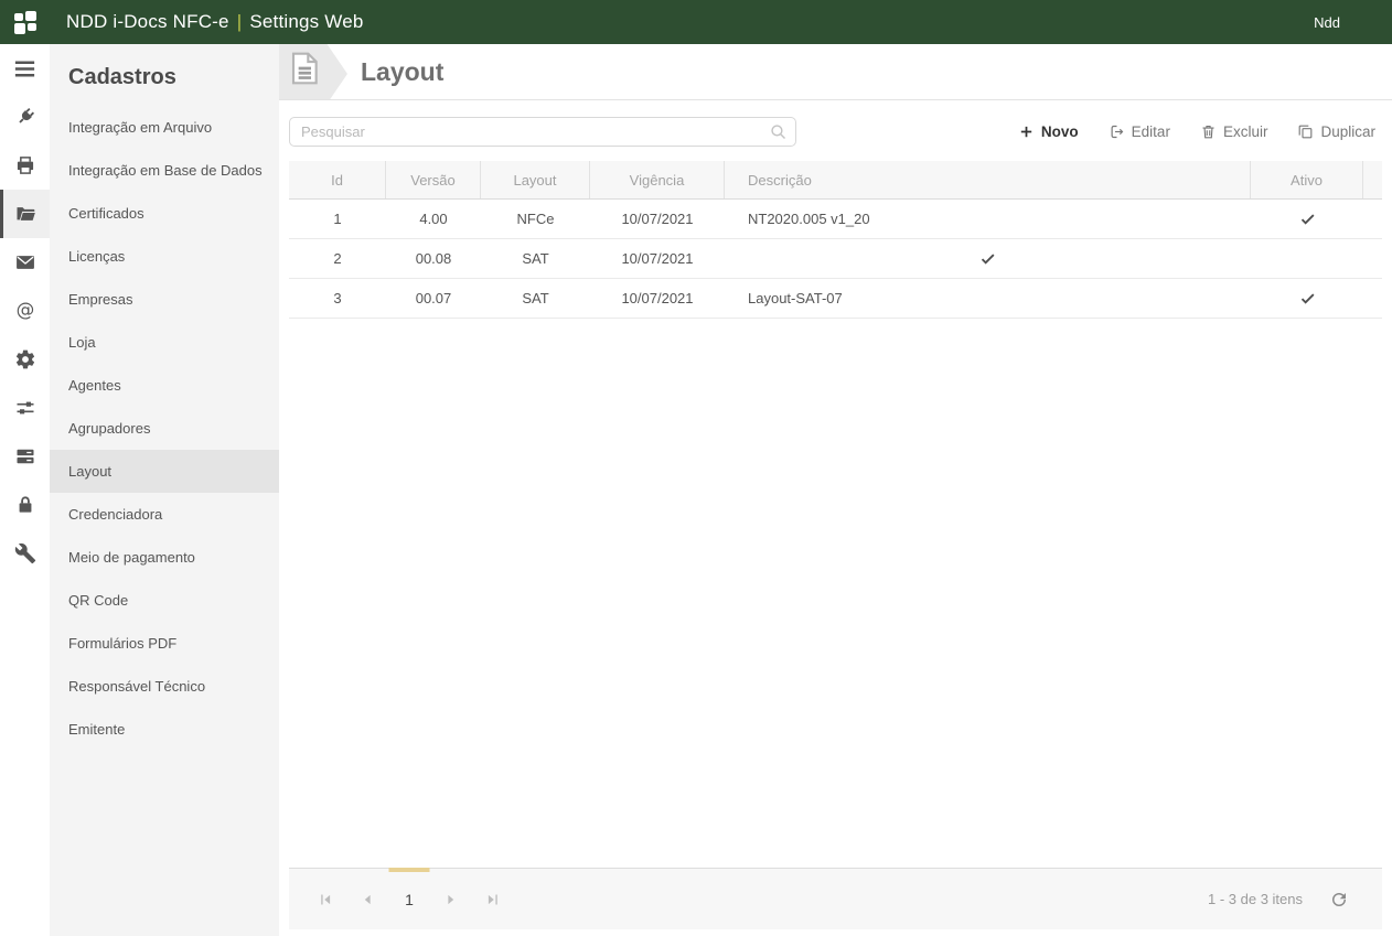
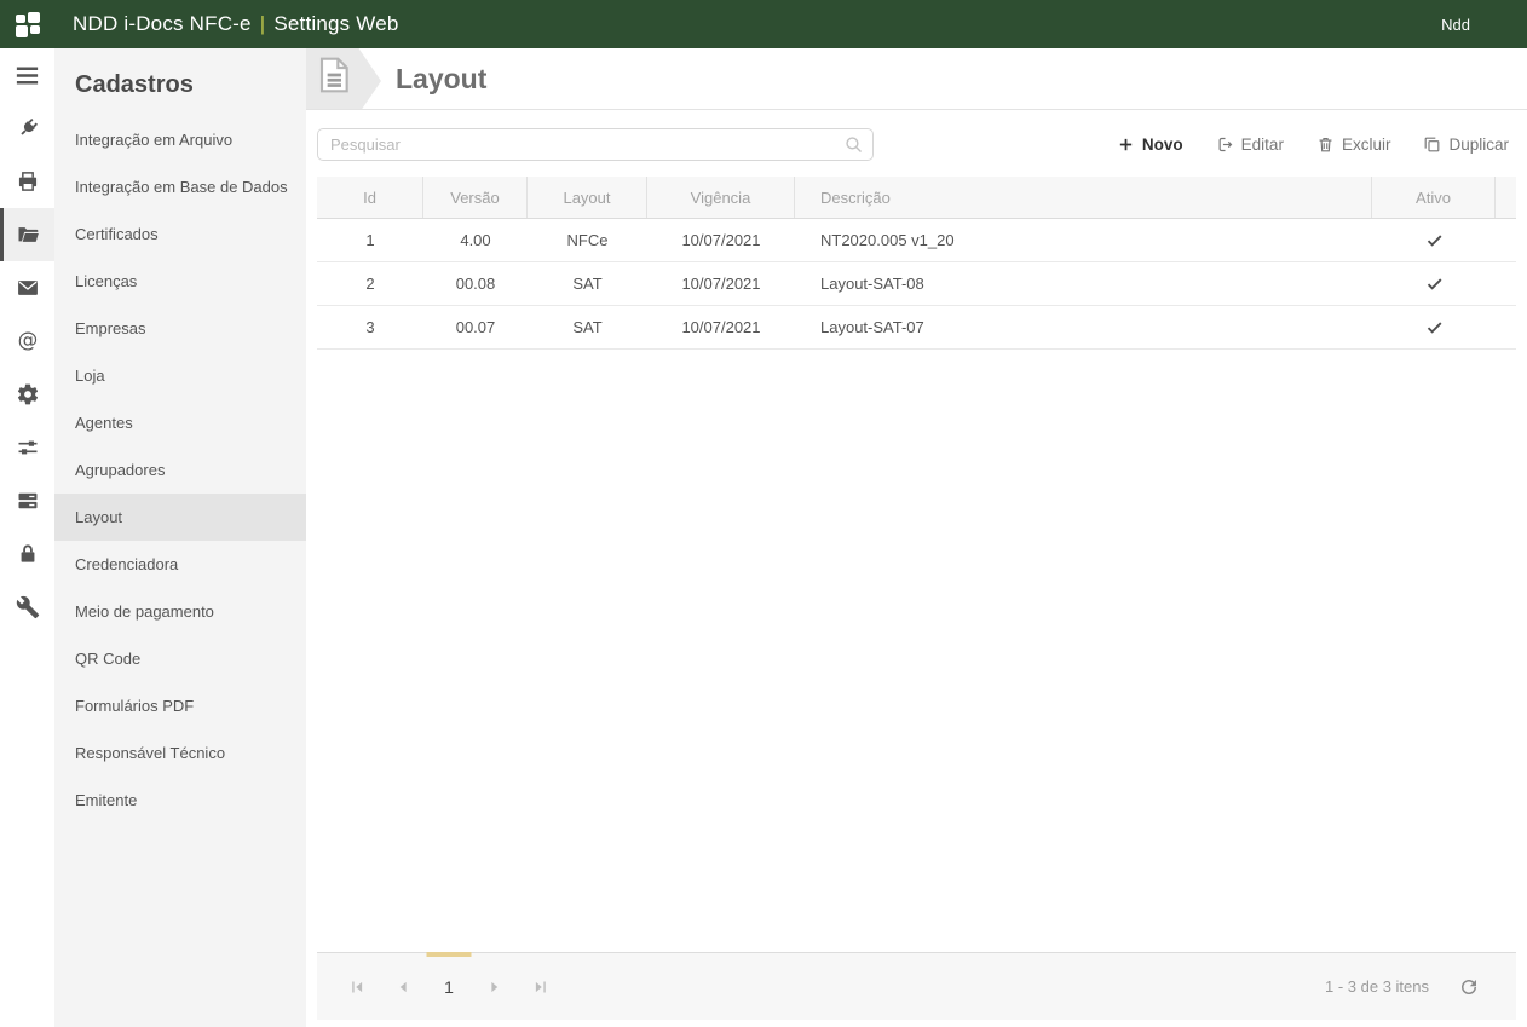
  NDD i-Docs NFC-e | Settings Web
  Ndd
  @
  Cadastros
  Integração em Arquivo
  Integração em Base de Dados
  Certificados
  Licenças
  Empresas
  Loja
  Agentes
  Agrupadores
  Layout
  Credenciadora
  Meio de pagamento
  QR Code
  Formulários PDF
  Responsável Técnico
  Emitente
  Layout
  Pesquisar
  Novo
  Editar
  Excluir
  Duplicar
  Id
  Versão
  Layout
  Vigência
  Descrição
  Ativo
  1
  4.00
  NFCe
  10/07/2021
  NT2020.005 v1_20
  2
  00.08
  SAT
  10/07/2021
+ Layout-SAT-08
  3
  00.07
  SAT
  10/07/2021
  Layout-SAT-07
  1
  1 - 3 de 3 itens
